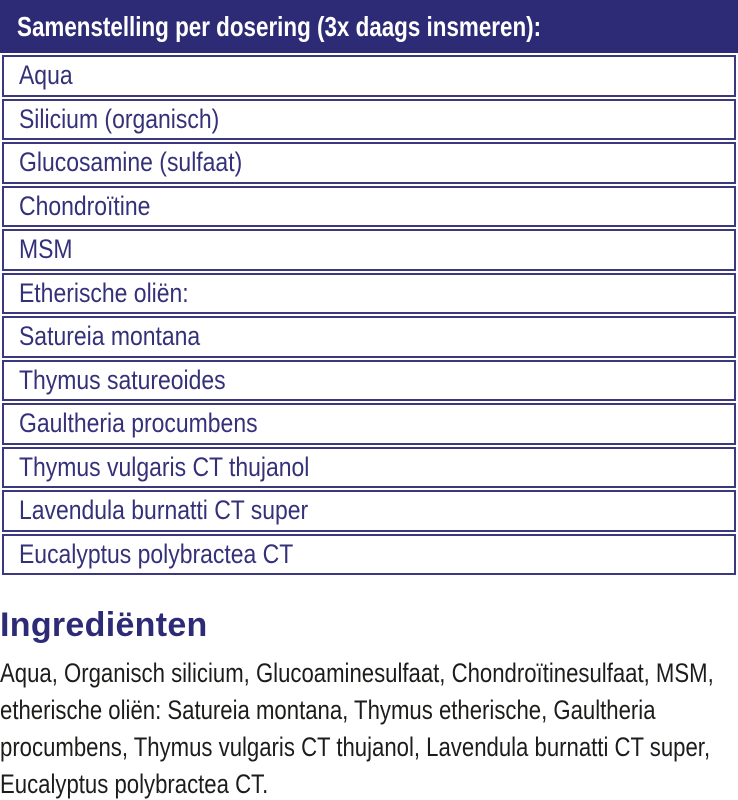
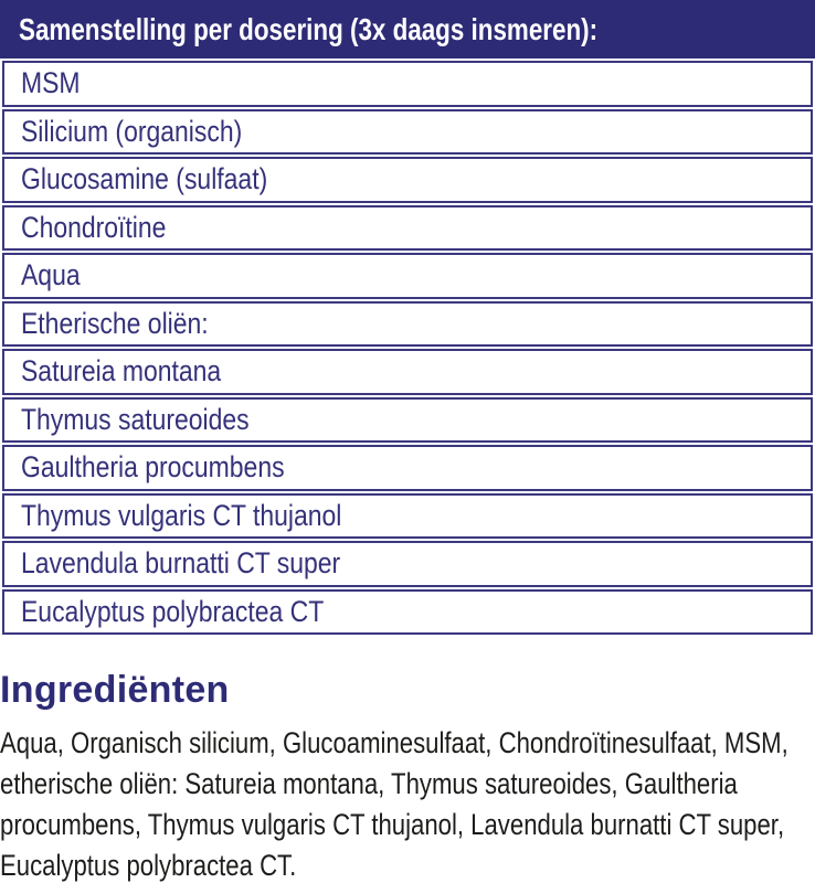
  Samenstelling per dosering (3x daags insmeren):
- Aqua
+ MSM
  Silicium (organisch)
  Glucosamine (sulfaat)
  Chondroïtine
- MSM
+ Aqua
  Etherische oliën:
  Satureia montana
  Thymus satureoides
  Gaultheria procumbens
  Thymus vulgaris CT thujanol
  Lavendula burnatti CT super
  Eucalyptus polybractea CT
  Ingrediënten
- Aqua, Organisch silicium, Glucoaminesulfaat, Chondroïtinesulfaat, MSM, etherische oliën: Satureia montana, Thymus etherische, Gaultheria procumbens, Thymus vulgaris CT thujanol, Lavendula burnatti CT super, Eucalyptus polybractea CT.
+ Aqua, Organisch silicium, Glucoaminesulfaat, Chondroïtinesulfaat, MSM, etherische oliën: Satureia montana, Thymus satureoides, Gaultheria procumbens, Thymus vulgaris CT thujanol, Lavendula burnatti CT super, Eucalyptus polybractea CT.
